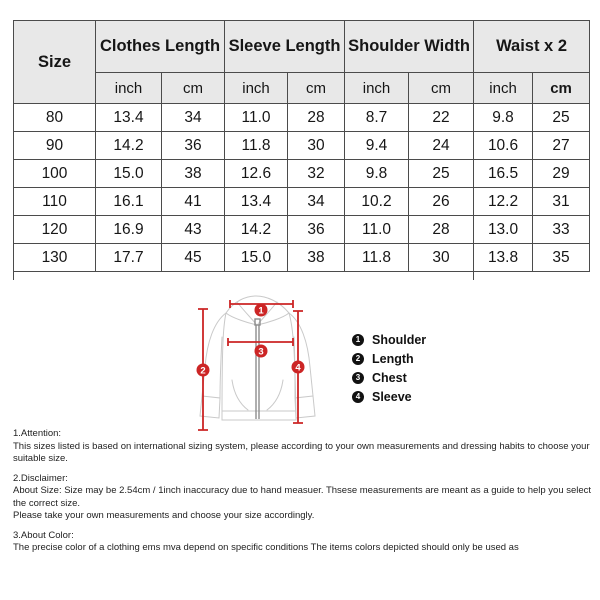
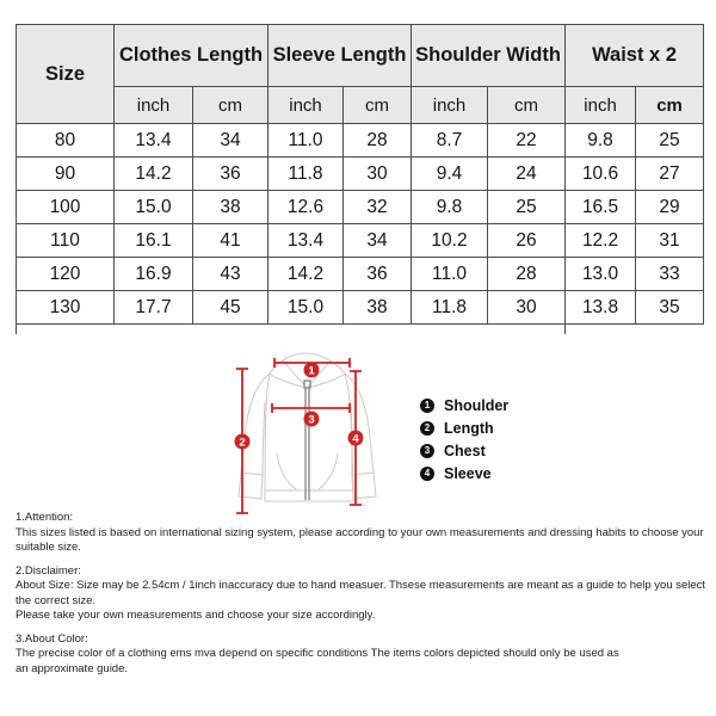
  Size	Clothes Length	Sleeve Length	Shoulder Width	Waist x 2
  inch	cm	inch	cm	inch	cm	inch	cm
  80	13.4	34	11.0	28	8.7	22	9.8	25
  90	14.2	36	11.8	30	9.4	24	10.6	27
  100	15.0	38	12.6	32	9.8	25	16.5	29
  110	16.1	41	13.4	34	10.2	26	12.2	31
  120	16.9	43	14.2	36	11.0	28	13.0	33
  130	17.7	45	15.0	38	11.8	30	13.8	35
  1
  2
  3
  4
  1
  Shoulder
  2
  Length
  3
  Chest
  4
  Sleeve
  1.Attention:
  This sizes listed is based on international sizing system, please according to your own measurements and dressing habits to choose your suitable size.
  2.Disclaimer:
  About Size: Size may be 2.54cm / 1inch inaccuracy due to hand measuer. Thsese measurements are meant as a guide to help you select the correct size.
  Please take your own measurements and choose your size accordingly.
  3.About Color:
  The precise color of a clothing ems mva depend on specific conditions The items colors depicted should only be used as
+ an approximate guide.
